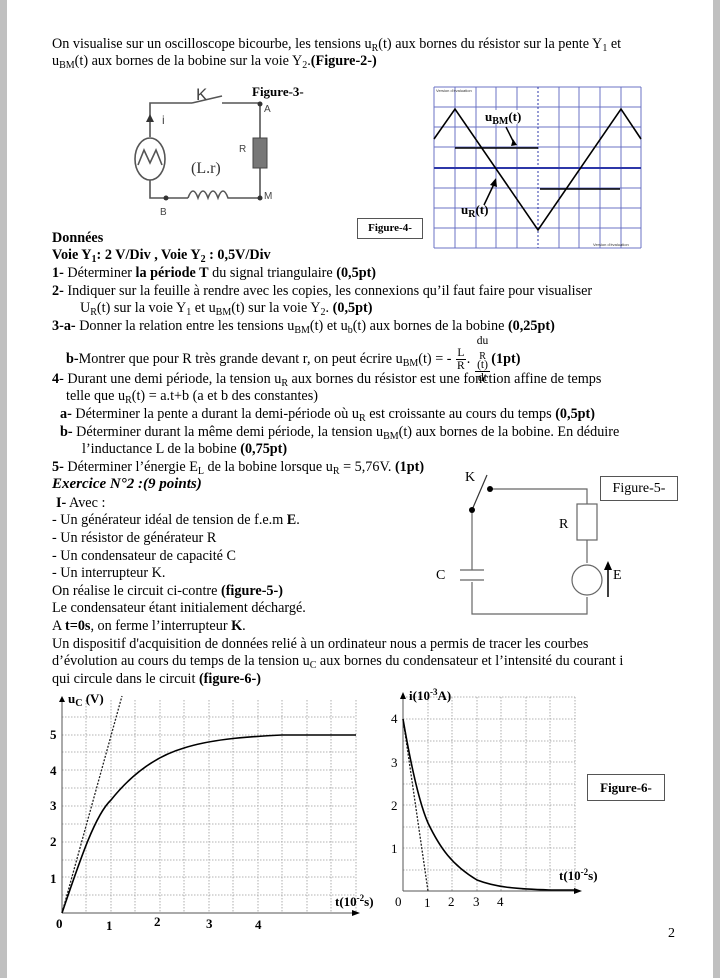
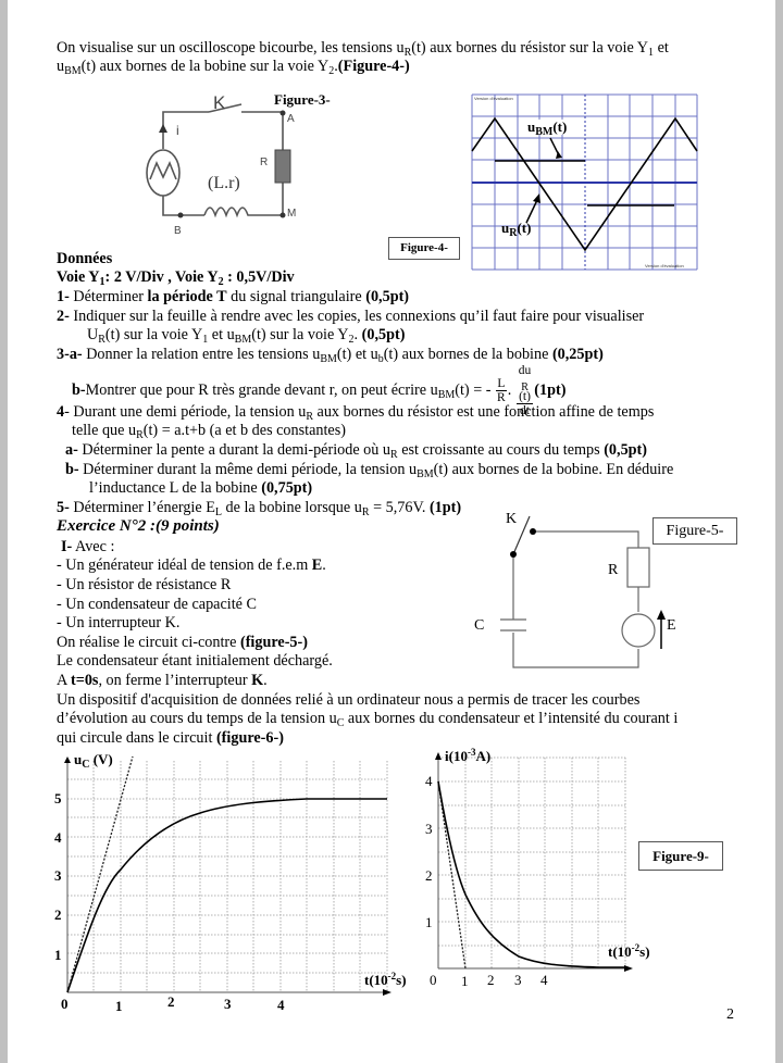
- On visualise sur un oscilloscope bicourbe, les tensions uR(t) aux bornes du résistor sur la pente Y1 et
+ On visualise sur un oscilloscope bicourbe, les tensions uR(t) aux bornes du résistor sur la voie Y1 et
- uBM(t) aux bornes de la bobine sur la voie Y2.(Figure-2-)
+ uBM(t) aux bornes de la bobine sur la voie Y2.(Figure-4-)
  K
  i
  R
  (L.r)
  A
  M
  B
  Figure-3-
  uBM(t)
  uR(t)
  Figure-4-
  Données
  Voie Y1: 2 V/Div , Voie Y2 : 0,5V/Div
  1- Déterminer la période T du signal triangulaire (0,5pt)
  2- Indiquer sur la feuille à rendre avec les copies, les connexions qu’il faut faire pour visualiser
  UR(t) sur la voie Y1 et uBM(t) sur la voie Y2. (0,5pt)
  3-a- Donner la relation entre les tensions uBM(t) et ub(t) aux bornes de la bobine (0,25pt)
  b-Montrer que pour R très grande devant r, on peut écrire uBM(t) = -
  L
  R
  .
  du
  R
  (t)
  dt
  (1pt)
  4- Durant une demi période, la tension uR aux bornes du résistor est une fonction affine de temps
  telle que uR(t) = a.t+b (a et b des constantes)
  a- Déterminer la pente a durant la demi-période où uR est croissante au cours du temps (0,5pt)
  b- Déterminer durant la même demi période, la tension uBM(t) aux bornes de la bobine. En déduire
  l’inductance L de la bobine (0,75pt)
  5- Déterminer l’énergie EL de la bobine lorsque uR = 5,76V. (1pt)
  Exercice N°2 :(9 points)
  I- Avec :
  - Un générateur idéal de tension de f.e.m E.
- - Un résistor de générateur R
+ - Un résistor de résistance R
  - Un condensateur de capacité C
  - Un interrupteur K.
  On réalise le circuit ci-contre (figure-5-)
  Le condensateur étant initialement déchargé.
  A t=0s, on ferme l’interrupteur K.
  Un dispositif d'acquisition de données relié à un ordinateur nous a permis de tracer les courbes
  d’évolution au cours du temps de la tension uC aux bornes du condensateur et l’intensité du courant i
  qui circule dans le circuit (figure-6-)
  K
  R
  C
  E
  Figure-5-
  uC (V)
  5
  4
  3
  2
  1
  0
  1
  2
  3
  4
  t(10-2s)
  i(10-3A)
  4
  3
  2
  1
  0
  1
  2
  3
  4
  t(10-2s)
- Figure-6-
+ Figure-9-
  2
